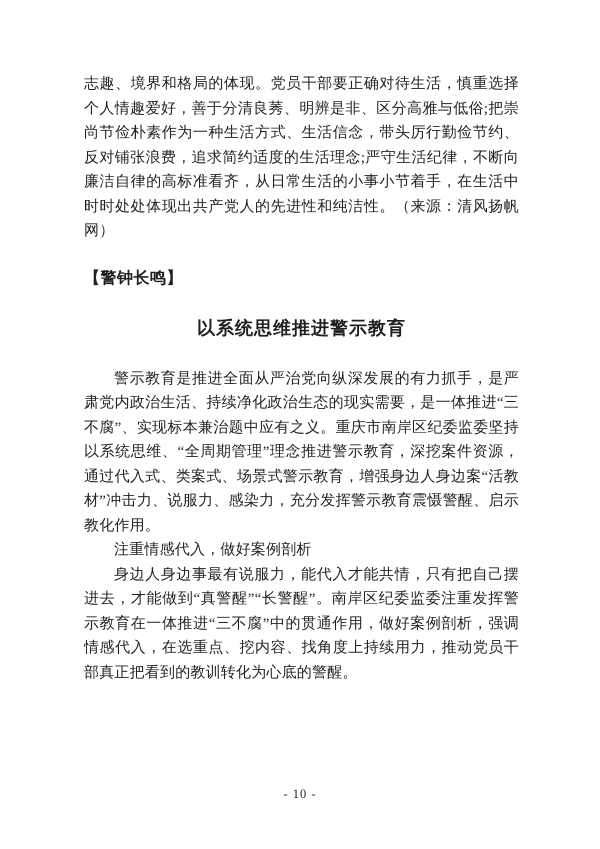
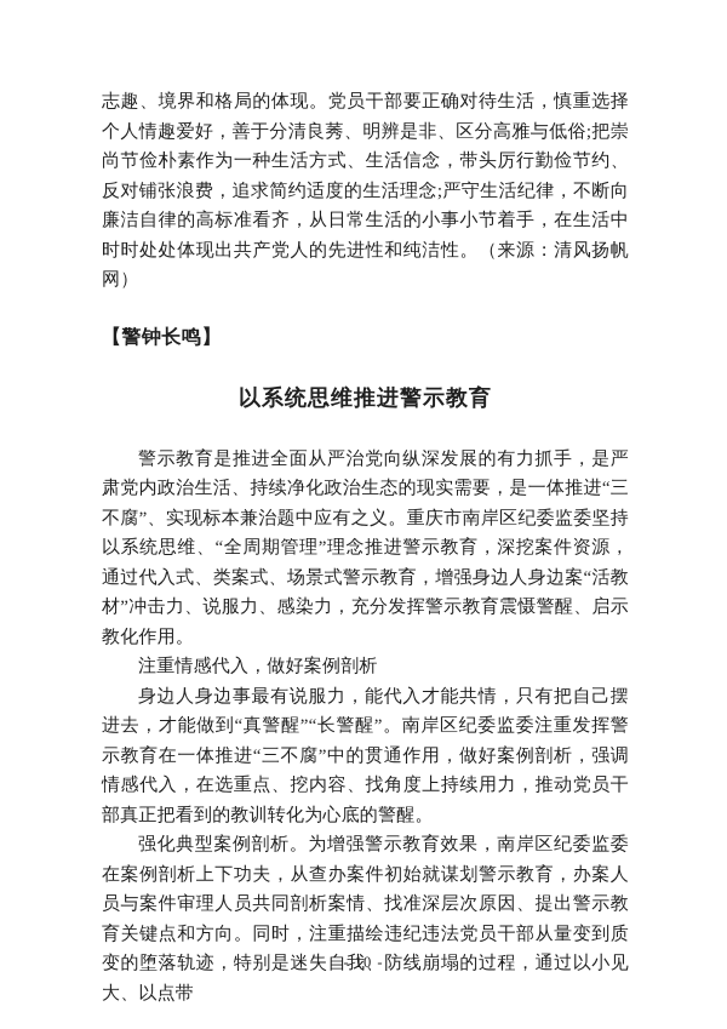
  志趣、境界和格局的体现。党员干部要正确对待生活，慎重选择个人情趣爱好，善于分清良莠、明辨是非、区分高雅与低俗;把崇尚节俭朴素作为一种生活方式、生活信念，带头厉行勤俭节约、反对铺张浪费，追求简约适度的生活理念;严守生活纪律，不断向廉洁自律的高标准看齐，从日常生活的小事小节着手，在生活中时时处处体现出共产党人的先进性和纯洁性。（来源：清风扬帆网）
  【警钟长鸣】
  以系统思维推进警示教育
  警示教育是推进全面从严治党向纵深发展的有力抓手，是严肃党内政治生活、持续净化政治生态的现实需要，是一体推进“三不腐”、实现标本兼治题中应有之义。重庆市南岸区纪委监委坚持以系统思维、“全周期管理”理念推进警示教育，深挖案件资源，通过代入式、类案式、场景式警示教育，增强身边人身边案“活教材”冲击力、说服力、感染力，充分发挥警示教育震慑警醒、启示教化作用。
  注重情感代入，做好案例剖析
  身边人身边事最有说服力，能代入才能共情，只有把自己摆进去，才能做到“真警醒”“长警醒”。南岸区纪委监委注重发挥警示教育在一体推进“三不腐”中的贯通作用，做好案例剖析，强调情感代入，在选重点、挖内容、找角度上持续用力，推动党员干部真正把看到的教训转化为心底的警醒。
+ 强化典型案例剖析。为增强警示教育效果，南岸区纪委监委在案例剖析上下功夫，从查办案件初始就谋划警示教育，办案人员与案件审理人员共同剖析案情、找准深层次原因、提出警示教育关键点和方向。同时，注重描绘违纪违法党员干部从量变到质变的堕落轨迹，特别是迷失自我、防线崩塌的过程，通过以小见大、以点带
  - 10 -
